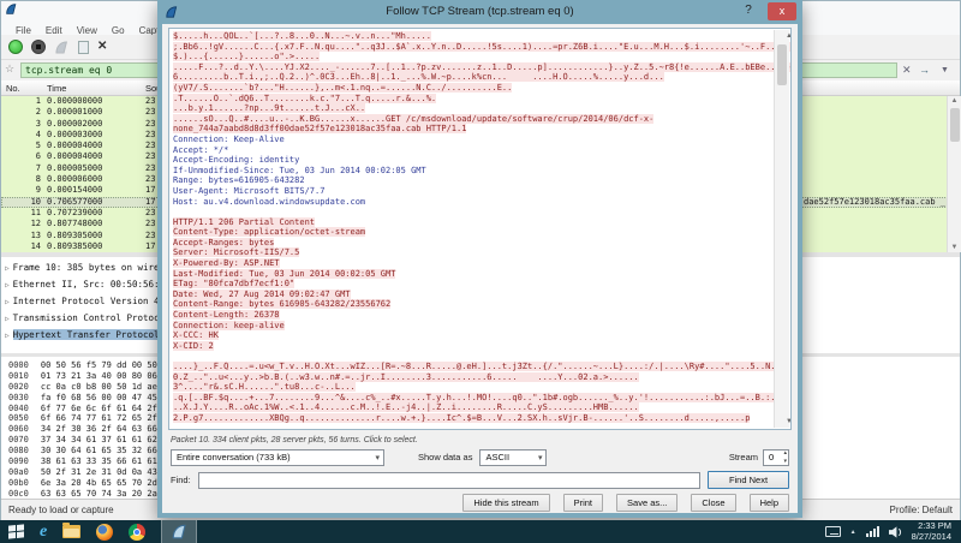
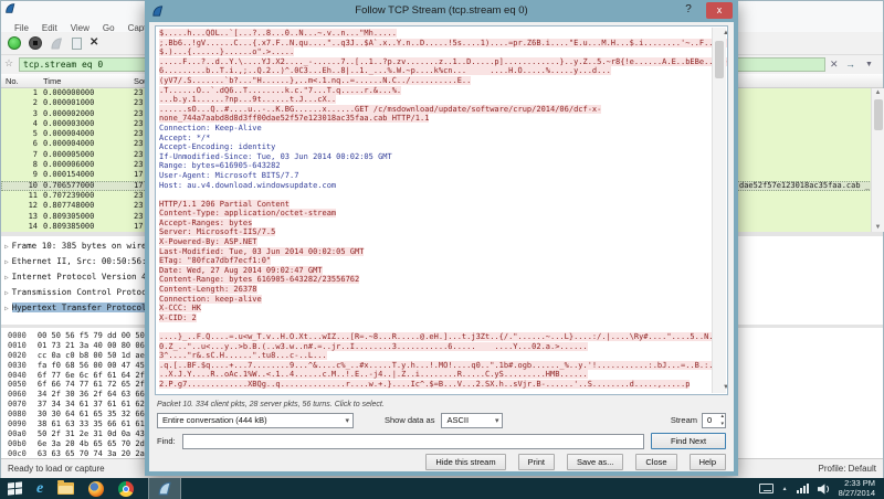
  ✕
  ☆
  tcp.stream eq 0
  ✕
  →
  No.
  Time
  1
  0.000000000
  23
  2
  0.000001000
  23
  3
  0.000002000
  23
  4
  0.000003000
  23
  5
  0.000004000
  23
  6
  0.000004000
  23
  7
  0.000005000
  23
  8
  0.000006000
  23
  9
  0.000154000
  17
  10
  0.706577000
  17
  dae52f57e123018ac35faa.cab _
  11
  0.707239000
  23
  12
  0.807748000
  23
  13
  0.809305000
  23
  14
  0.809385000
  17
  Frame 10: 385 bytes on wir
  Ethernet II, Src: 00:50:56
  Internet Protocol Version
  Transmission Control Proto
  Hypertext Transfer Protoco
  0000 00 50 56 f5 79 dd 00 50
  0010 01 73 21 3a 40 00 80 06
  0020 cc 0a c0 b8 00 50 1d ae
  0030 fa f0 68 56 00 00 47 45
  0040 6f 77 6e 6c 6f 61 64 2f
  0050 6f 66 74 77 61 72 65 2f
  0060 34 2f 30 36 2f 64 63 66
  0070 37 34 34 61 37 61 61 62
  0080 30 30 64 61 65 35 32 66
  0090 38 61 63 33 35 66 61 61
  00a0 50 2f 31 2e 31 0d 0a 43
  00b0 6e 3a 20 4b 65 65 70 2d
  00c0 63 63 65 70 74 3a 20 2a
  Ready to load or capture
  Profile: Default
  Follow TCP Stream (tcp.stream eq 0)
  ?
  x
  $.....h...QOL..`[...?..8...0..N...~.v..n..."Mh.....
  ;.Bb6..!gV......C...{.x7.F..N.qu...."..q3J..$A`.x..Y.n..D.....!5s....1)....=pr.Z6B.i...."E.u...M.H...$.i........'~..F.
  $.)...{......}......o".>.....
  .....F...?..d..Y.\....YJ.X2...._-......7..[..1..?p.zv.......z..1..D.....p]............}..y.Z..5.~r8{!e......A.E..bEBe.
  6.........b..T.i.,;..Q.2..)^.0C3...Eh..8|..1._...%.W.~p....k%cn... ....H.O.....%.....y...d...
  (yV7/.S.......`b?..."H......},..m<.1.nq..=......N.C../..........E..
  .T......O..`.dQ6..T........k.c."7...T.q.....r.&...%.
  ...b.y.1......?np...9t......t.J...cX..
  ......sO...Q..#....u..-..K.BG......x......GET /c/msdownload/update/software/crup/2014/06/dcf-x-
  none_744a7aabd8d8d3ff00dae52f57e123018ac35faa.cab HTTP/1.1
  Connection: Keep-Alive
  Accept: */*
  Accept-Encoding: identity
  If-Unmodified-Since: Tue, 03 Jun 2014 00:02:05 GMT
  Range: bytes=616905-643282
  User-Agent: Microsoft BITS/7.7
  Host: au.v4.download.windowsupdate.com
  HTTP/1.1 206 Partial Content
  Content-Type: application/octet-stream
  Accept-Ranges: bytes
  Server: Microsoft-IIS/7.5
  X-Powered-By: ASP.NET
  Last-Modified: Tue, 03 Jun 2014 00:02:05 GMT
  ETag: "80fca7dbf7ecf1:0"
  Date: Wed, 27 Aug 2014 09:02:47 GMT
  Content-Length: 26378
  Connection: keep-alive
  X-CCC: HK
  X-CID: 2
  ....}_..F.Q....=.u<w_T.v..H.O.Xt...wIZ...[R=.~8...R.....@.eH.]...t.j3Zt..{/."......~...L}....:/.|....\Ry#...."....5..N
  0.Z_.."..u<...y..>b.B.(..w3.w..n#.=..jr..I........3...........6..... ....Y...02.a.>......
  3^...."r&.sC.H......".tu8...c-..L...
  .q.[..BF.$q....+...7........9...^&....c%_..#x.....T.y.h...!.MO!....q0..".1b#.ogb......_%..y.'!...........:.bJ...=..B.:
  ..X.J.Y....R..oAc.1%W..<.1..4......c.M..!.E..-j4..|.Z..i........R.....C.yS.........HMB......
  2.P.g7.............XBQg..q..............r....w.+.}....Ic^.$=B...V...2.SX.h..sVjr.B-......'..S........d.....,.....p
- Entire conversation (733 kB)
+ Entire conversation (444 kB)
  Show data as
  ASCII
  Stream
  0
  Find:
  Find Next
  Hide this stream
  Print
  Save as...
  Close
  Help
  e
  2:33 PM
  8/27/2014
